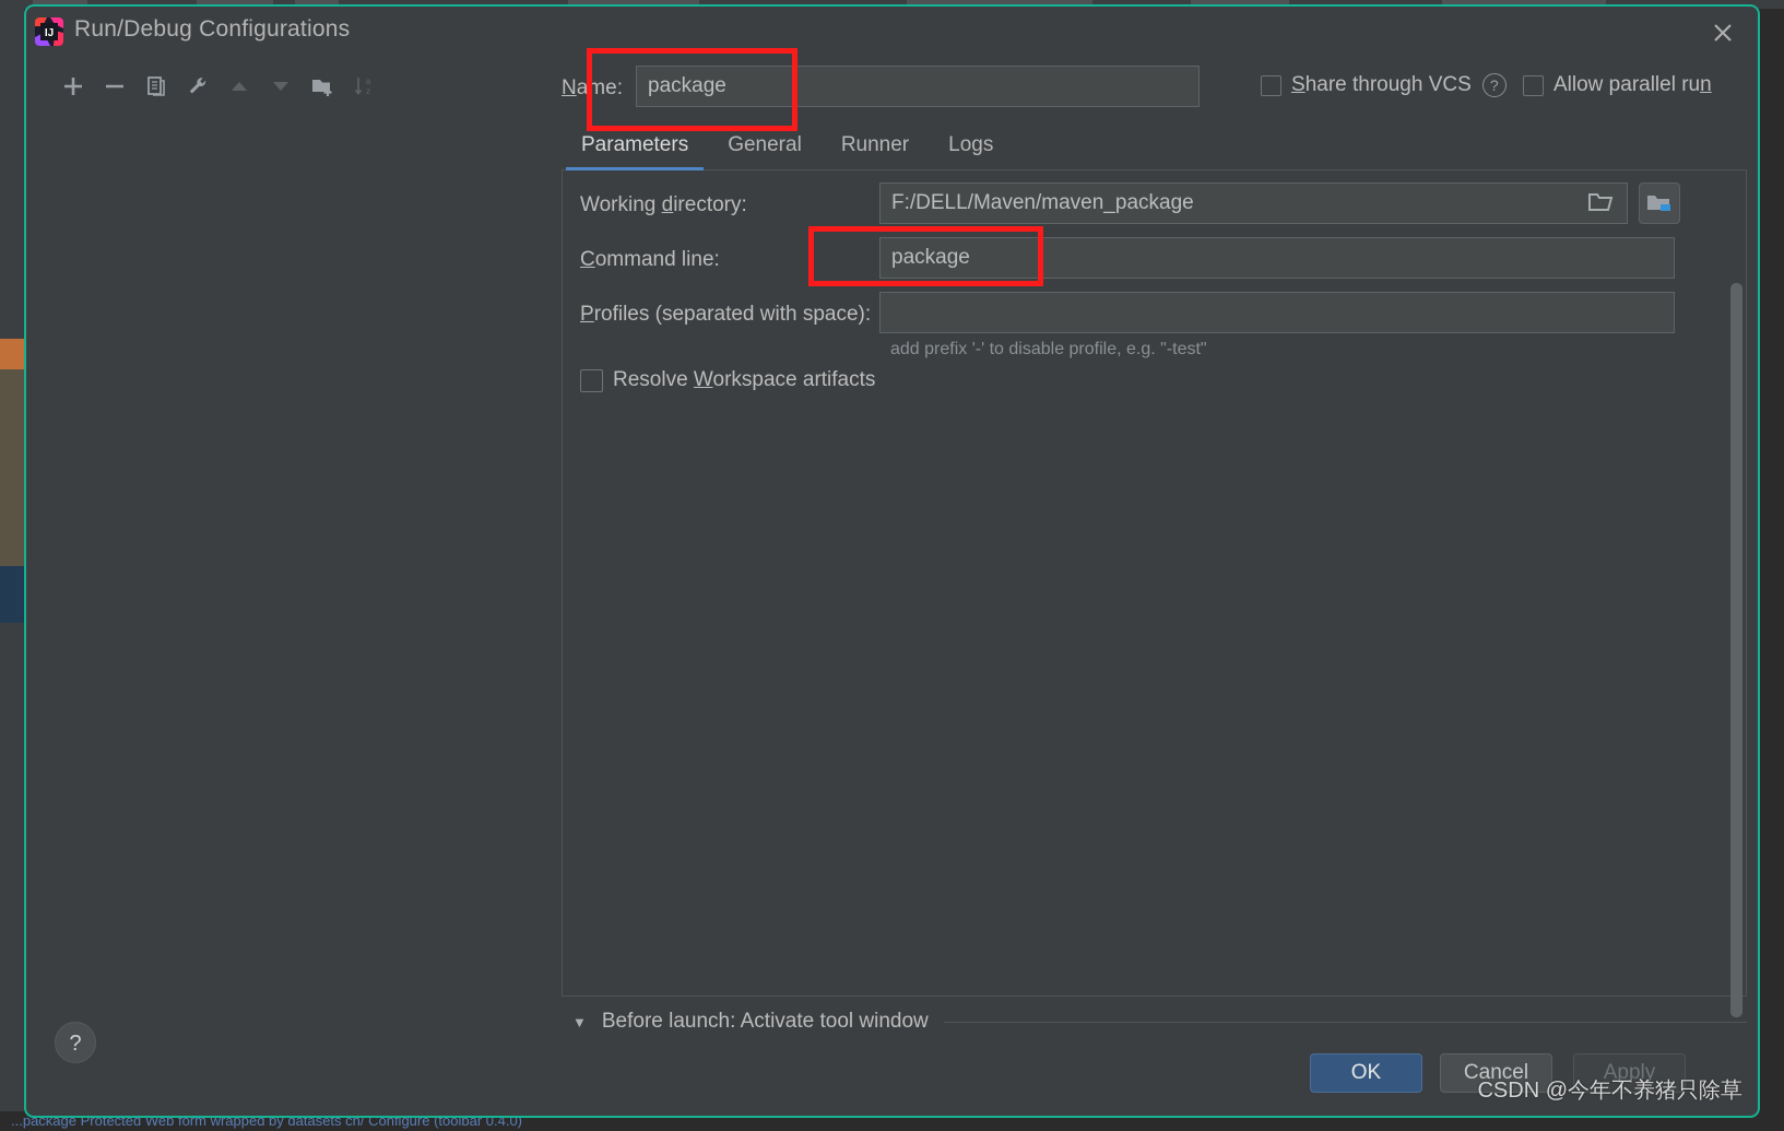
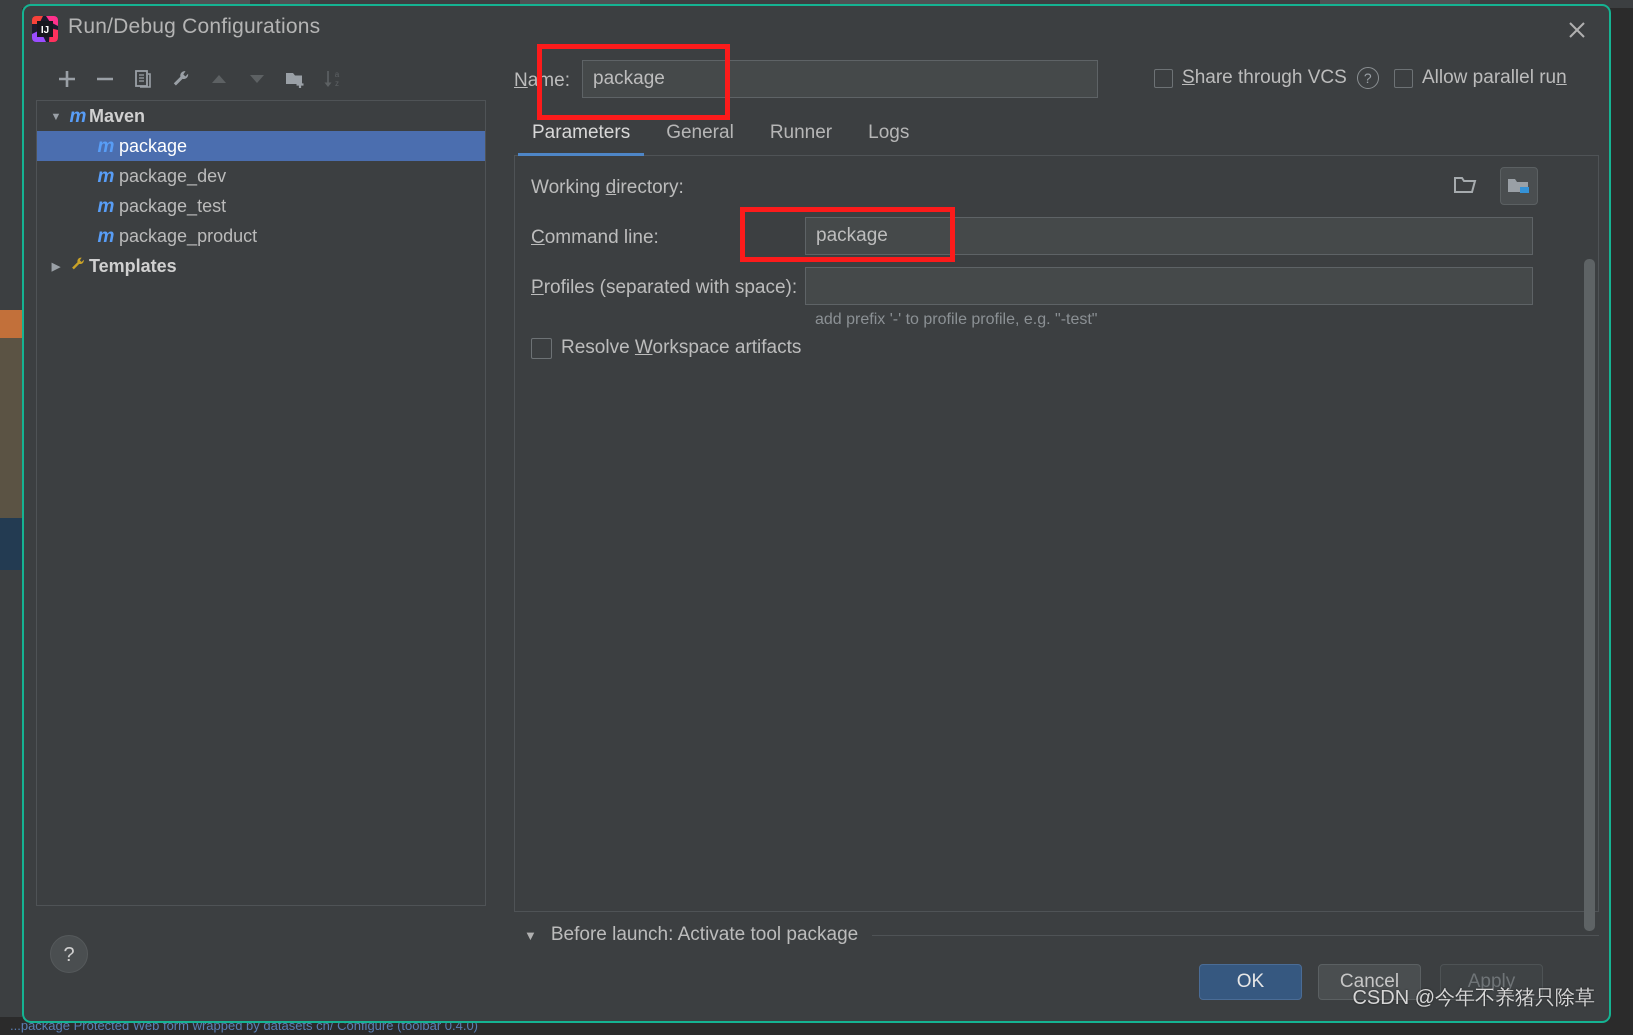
  ...package Protected Web form wrapped by datasets ch/ Configure (toolbar 0.4.0)
  IJ
  Run/Debug Configurations
  a
  z
+ ▼ m Maven
+ m package
+ m package_dev
+ m package_test
+ m package_product
+ ▶ Templates
  ?
  Name:
  package
  Share through VCS
  ?
  Allow parallel run
  Parameters
  General
  Runner
  Logs
  Working directory:
- F:/DELL/Maven/maven_package
  Command line:
  package
  Profiles (separated with space):
- add prefix '-' to disable profile, e.g. "-test"
+ add prefix '-' to profile profile, e.g. "-test"
  Resolve Workspace artifacts
  ▼
- Before launch: Activate tool window
+ Before launch: Activate tool package
  OK
  Cancel
  Apply
  CSDN @今年不养猪只除草
